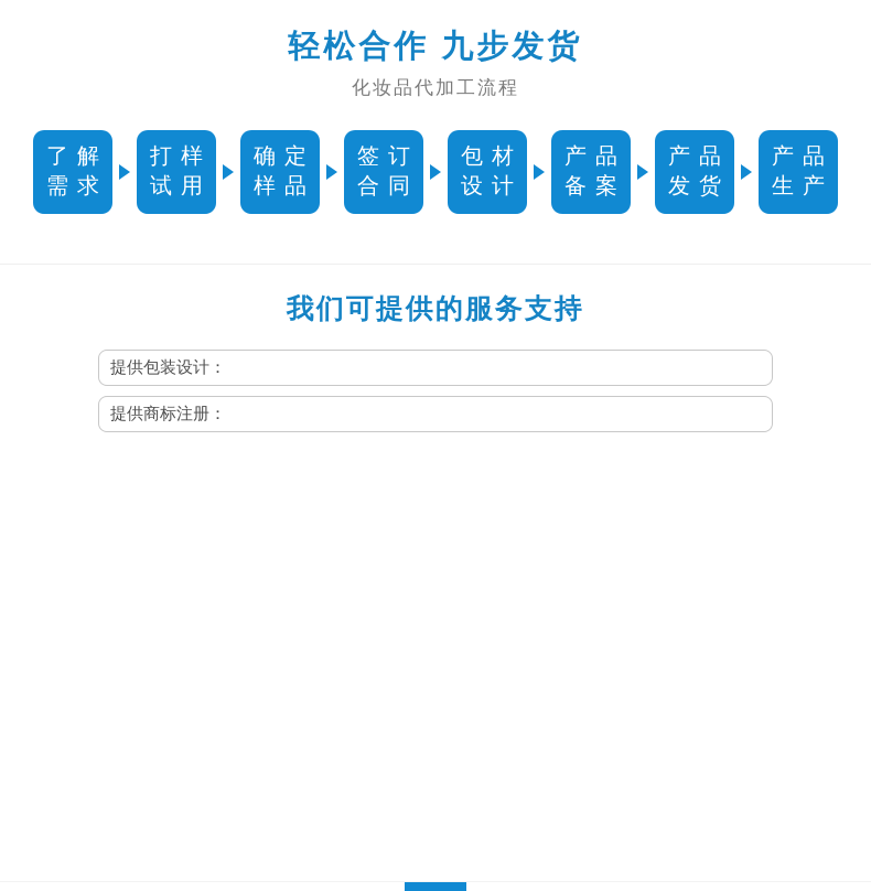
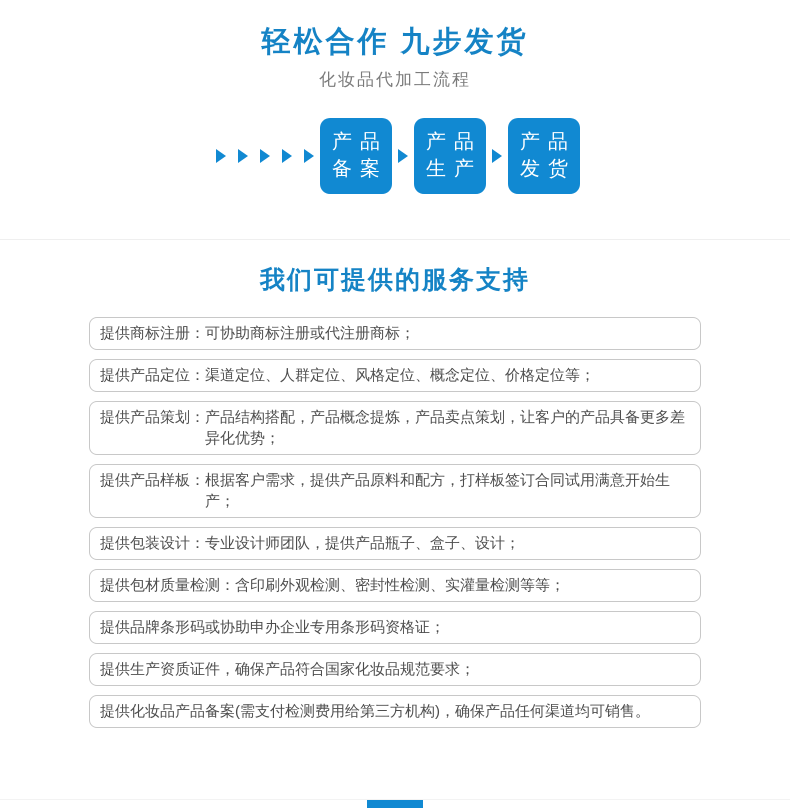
  轻松合作 九步发货
  化妆品代加工流程
- 了解
- 需求
- 打样
- 试用
- 确定
- 样品
- 签订
- 合同
- 包材
- 设计
  产品
  备案
  产品
- 发货
+ 生产
  产品
- 生产
+ 发货
  我们可提供的服务支持
- 提供包装设计：
+ 提供商标注册：
+ 可协助商标注册或代注册商标；
+ 提供产品定位：
+ 渠道定位、人群定位、风格定位、概念定位、价格定位等；
+ 提供产品策划：
+ 产品结构搭配，产品概念提炼，产品卖点策划，让客户的产品具备更多差异化优势；
+ 提供产品样板：
+ 根据客户需求，提供产品原料和配方，打样板签订合同试用满意开始生产；
- 提供商标注册：
+ 提供包装设计：
+ 专业设计师团队，提供产品瓶子、盒子、设计；
+ 提供包材质量检测：
+ 含印刷外观检测、密封性检测、实灌量检测等等；
+ 提供品牌条形码或协助申办企业专用条形码资格证；
+ 提供生产资质证件，确保产品符合国家化妆品规范要求；
+ 提供化妆品产品备案(需支付检测费用给第三方机构)，确保产品任何渠道均可销售。
